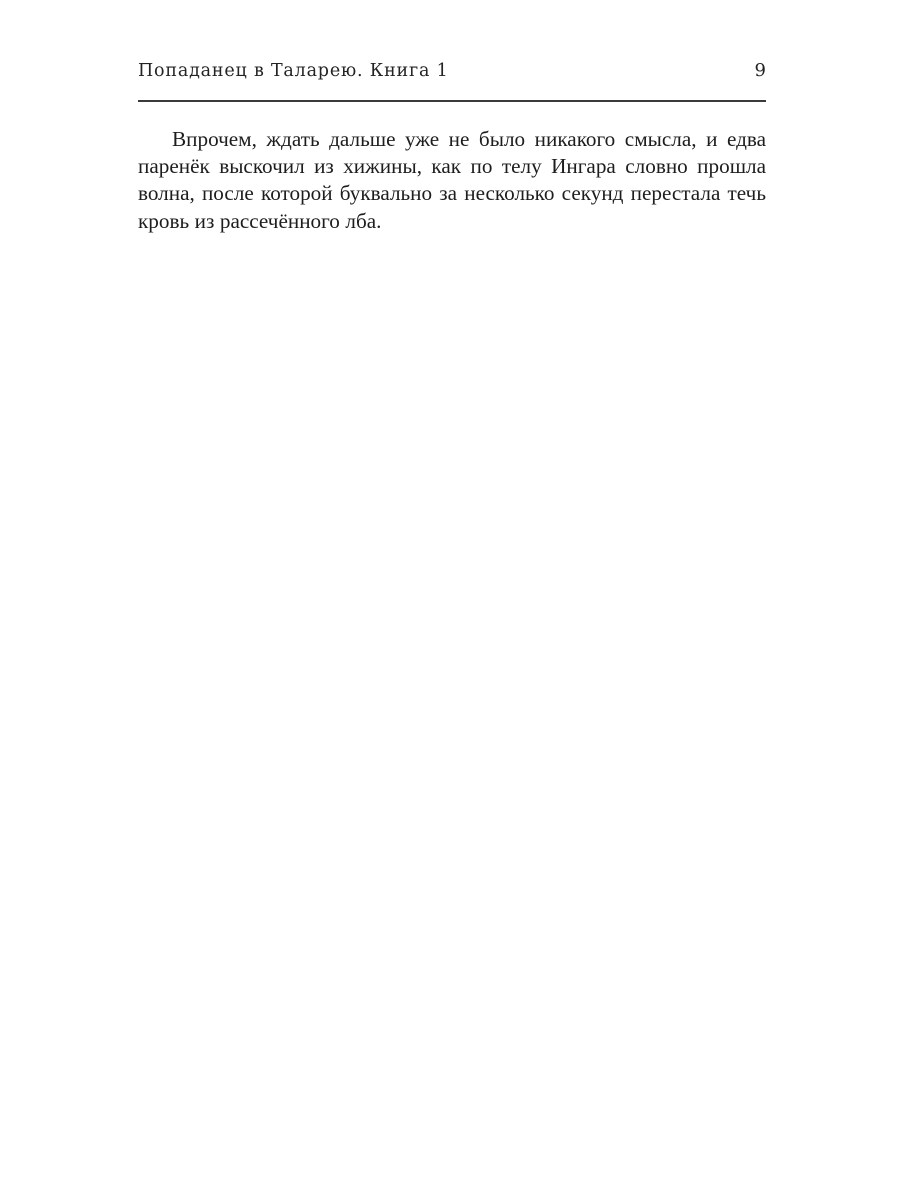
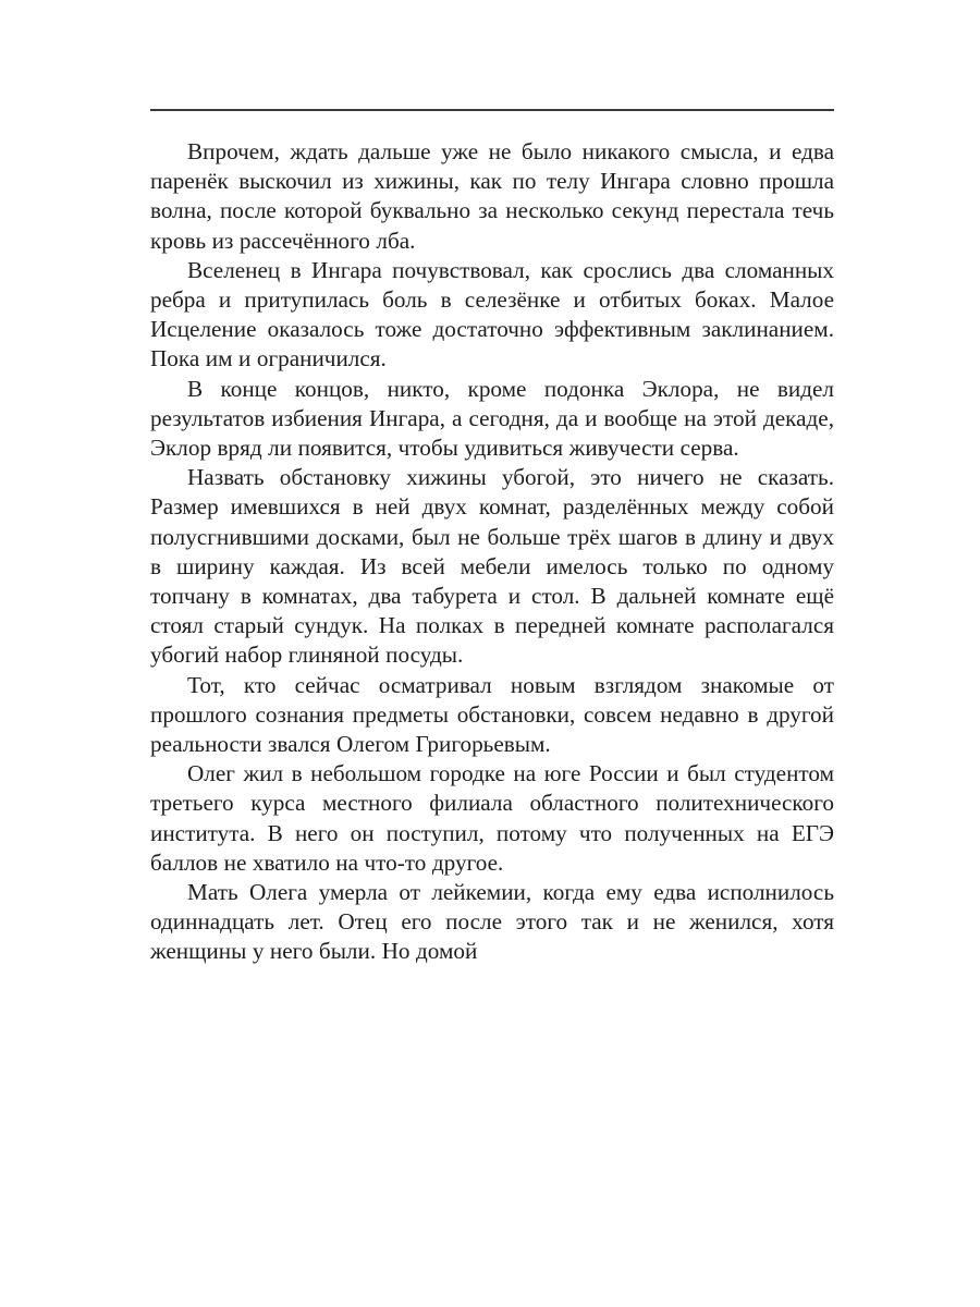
- Попаданец в Таларею. Книга 1
- 9
  Впрочем, ждать дальше уже не было никакого смысла, и едва паренёк выскочил из хижины, как по телу Ингара словно прошла волна, после которой буквально за несколько секунд перестала течь кровь из рассечённого лба.
+ Вселенец в Ингара почувствовал, как срослись два сломанных ребра и притупилась боль в селезёнке и отбитых боках. Малое Исцеление оказалось тоже достаточно эффективным заклинанием. Пока им и ограничился.
+ В конце концов, никто, кроме подонка Эклора, не видел результатов избиения Ингара, а сегодня, да и вообще на этой декаде, Эклор вряд ли появится, чтобы удивиться живучести серва.
+ Назвать обстановку хижины убогой, это ничего не сказать. Размер имевшихся в ней двух комнат, разделённых между собой полусгнившими досками, был не больше трёх шагов в длину и двух в ширину каждая. Из всей мебели имелось только по одному топчану в комнатах, два табурета и стол. В дальней комнате ещё стоял старый сундук. На полках в передней комнате располагался убогий набор глиняной посуды.
+ Тот, кто сейчас осматривал новым взглядом знакомые от прошлого сознания предметы обстановки, совсем недавно в другой реальности звался Олегом Григорьевым.
+ Олег жил в небольшом городке на юге России и был студентом третьего курса местного филиала областного политехнического института. В него он поступил, потому что полученных на ЕГЭ баллов не хватило на что-то другое.
+ Мать Олега умерла от лейкемии, когда ему едва исполнилось одиннадцать лет. Отец его после этого так и не женился, хотя женщины у него были. Но домой
